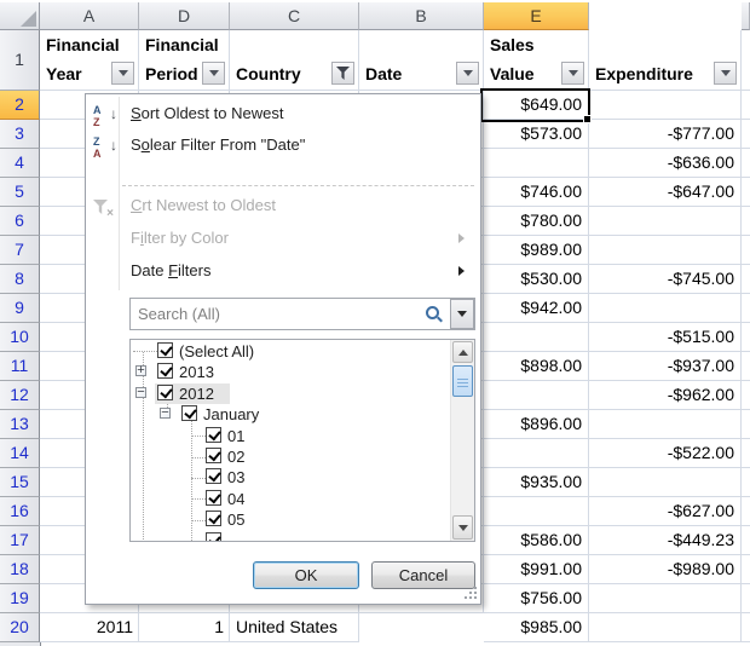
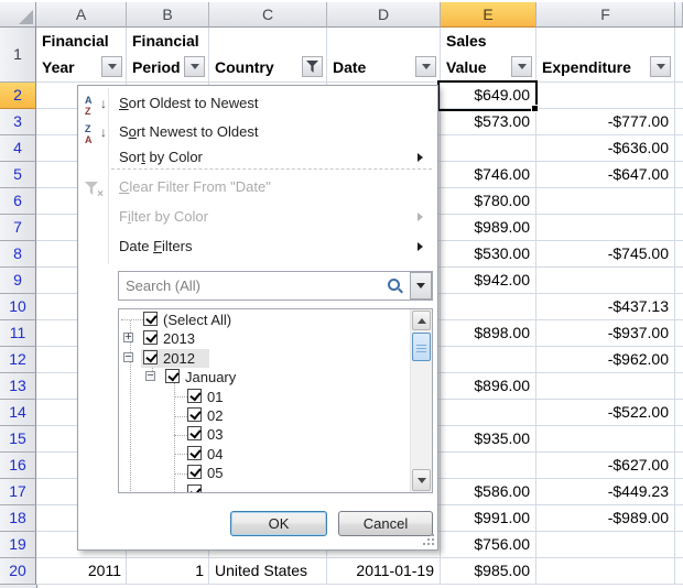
  A
- D
+ B
  C
- B
+ D
  E
+ F
  1
  Financial
  Year
  Financial
  Period
  Country
  Date
  Sales
  Value
  Expenditure
  2
  $649.00
  3
  $573.00
  -$777.00
  4
  -$636.00
  5
  $746.00
  -$647.00
  6
  $780.00
  7
  $989.00
  8
  $530.00
  -$745.00
  9
  $942.00
  10
- -$515.00
+ -$437.13
  11
  $898.00
  -$937.00
  12
  -$962.00
  13
  $896.00
  14
  -$522.00
  15
  $935.00
  16
  -$627.00
  17
  $586.00
  -$449.23
  18
  $991.00
  -$989.00
  19
  $756.00
  20
  2011
  1
  United States
+ 2011-01-19
  $985.00
  A
  Z
  ↓
  Z
  A
  ↓
  ×
  Sort Oldest to Newest
- Solear Filter From "Date"
+ Sort Newest to Oldest
+ Sort by Color
- Crt Newest to Oldest
+ Clear Filter From "Date"
  Filter by Color
  Date Filters
  Search (All)
  (Select All)
  +
  2013
  −
  2012
  −
  January
  01
  02
  03
  04
  05
  OK
  Cancel
